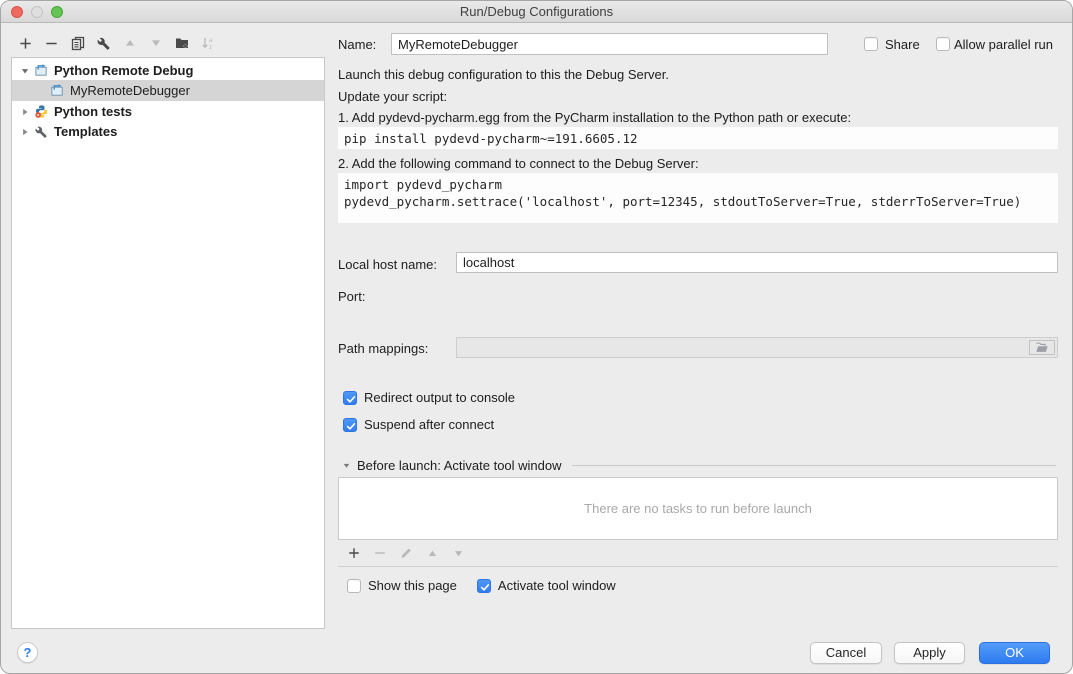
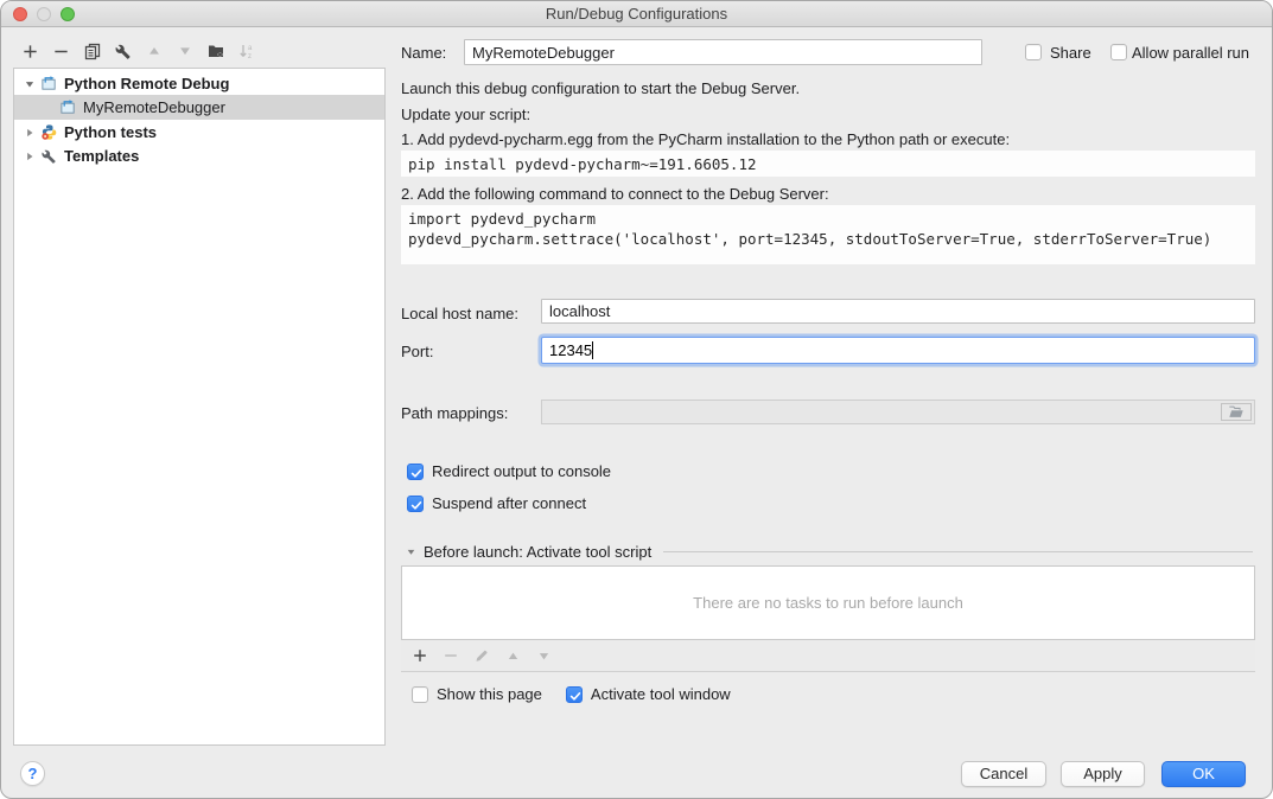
  Run/Debug Configurations
  Python Remote Debug
  MyRemoteDebugger
  Python tests
  Templates
  Name:
  MyRemoteDebugger
  Share
  Allow parallel run
- Launch this debug configuration to this the Debug Server.
+ Launch this debug configuration to start the Debug Server.
  Update your script:
  1. Add pydevd-pycharm.egg from the PyCharm installation to the Python path or execute:
  pip install pydevd-pycharm~=191.6605.12
  2. Add the following command to connect to the Debug Server:
  import pydevd_pycharm pydevd_pycharm.settrace('localhost', port=12345, stdoutToServer=True, stderrToServer=True)
  Local host name:
  localhost
  Port:
+ 12345
  Path mappings:
  Redirect output to console
  Suspend after connect
- Before launch: Activate tool window
+ Before launch: Activate tool script
  There are no tasks to run before launch
  Show this page
  Activate tool window
  ?
  Cancel
  Apply
  OK
